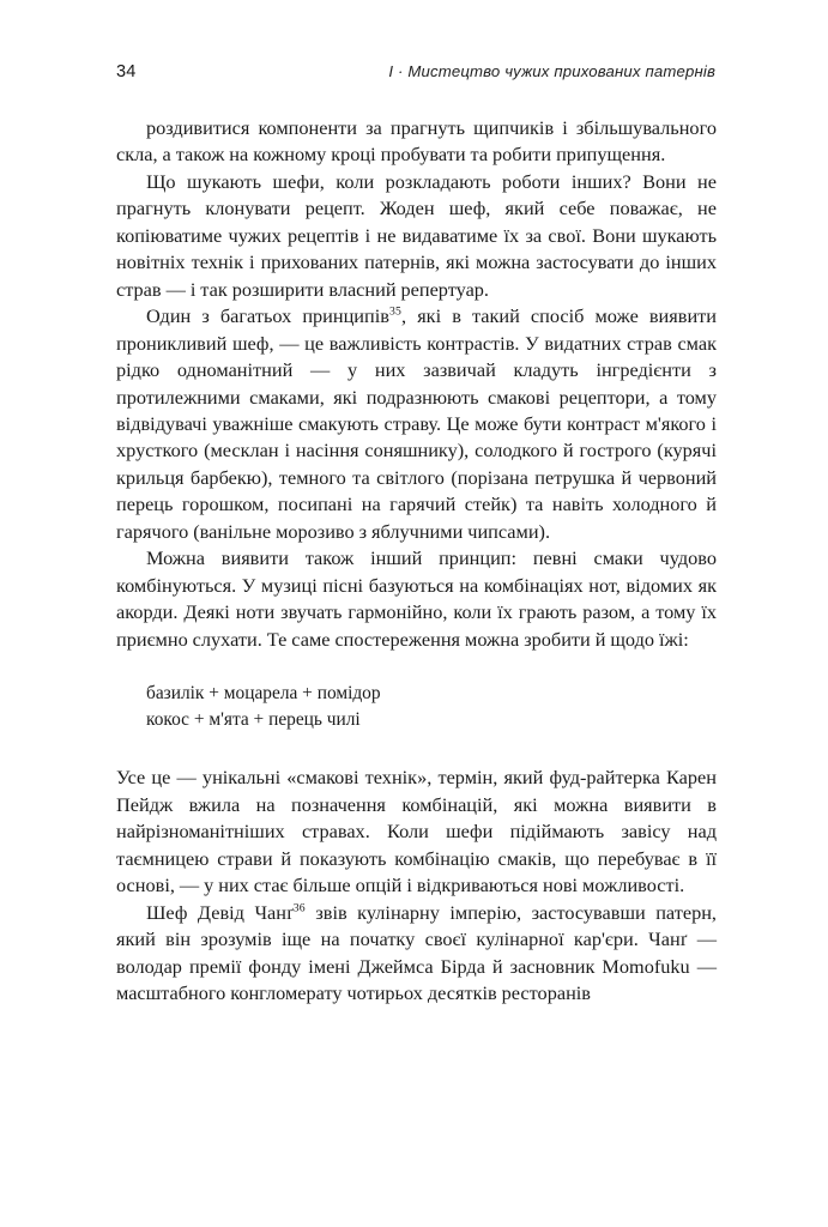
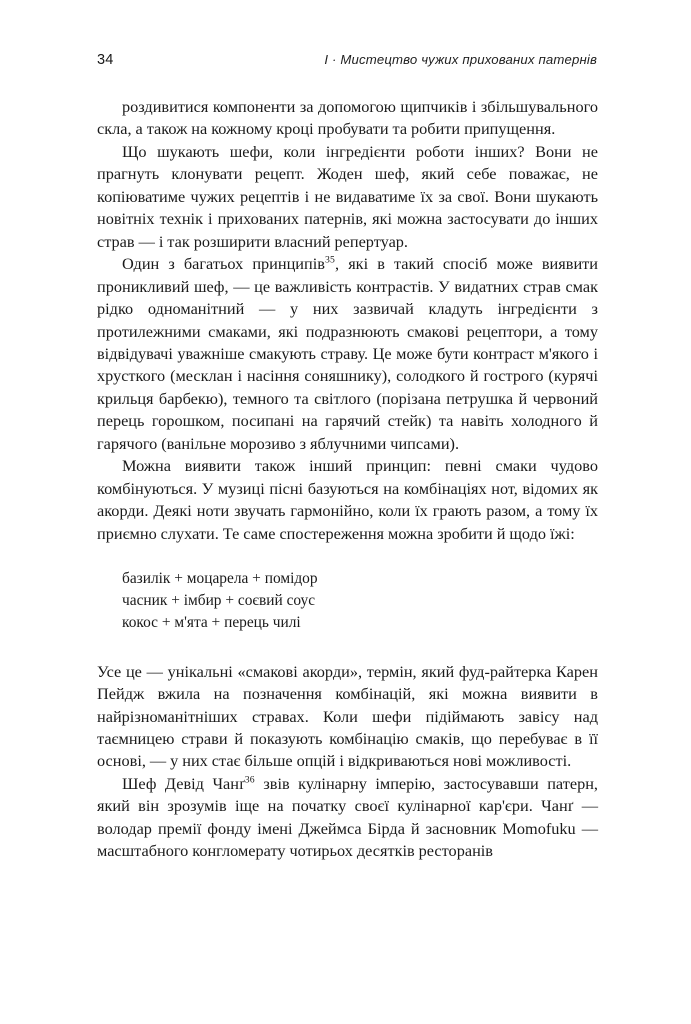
  34
  I · Мистецтво чужих прихованих патернів
- роздивитися компоненти за прагнуть щипчиків і збільшувального скла, а також на кожному кроці пробувати та робити припущення.
+ роздивитися компоненти за допомогою щипчиків і збільшувального скла, а також на кожному кроці пробувати та робити припущення.
- Що шукають шефи, коли розкладають роботи інших? Вони не прагнуть клонувати рецепт. Жоден шеф, який себе поважає, не копіюватиме чужих рецептів і не видаватиме їх за свої. Вони шукають новітніх технік і прихованих патернів, які можна застосувати до інших страв — і так розширити власний репертуар.
+ Що шукають шефи, коли інгредієнти роботи інших? Вони не прагнуть клонувати рецепт. Жоден шеф, який себе поважає, не копіюватиме чужих рецептів і не видаватиме їх за свої. Вони шукають новітніх технік і прихованих патернів, які можна застосувати до інших страв — і так розширити власний репертуар.
  Один з багатьох принципів35, які в такий спосіб може виявити проникливий шеф, — це важливість контрастів. У видатних страв смак рідко одноманітний — у них зазвичай кладуть інгредієнти з протилежними смаками, які подразнюють смакові рецептори, а тому відвідувачі уважніше смакують страву. Це може бути контраст м'якого і хрусткого (месклан і насіння соняшнику), солодкого й гострого (курячі крильця барбекю), темного та світлого (порізана петрушка й червоний перець горошком, посипані на гарячий стейк) та навіть холодного й гарячого (ванільне морозиво з яблучними чипсами).
  Можна виявити також інший принцип: певні смаки чудово комбінуються. У музиці пісні базуються на комбінаціях нот, відомих як акорди. Деякі ноти звучать гармонійно, коли їх грають разом, а тому їх приємно слухати. Те саме спостереження можна зробити й щодо їжі:
  базилік + моцарела + помідор
+ часник + імбир + соєвий соус
  кокос + м'ята + перець чилі
- Усе це — унікальні «смакові технік», термін, який фуд-райтерка Карен Пейдж вжила на позначення комбінацій, які можна виявити в найрізноманітніших стравах. Коли шефи підіймають завісу над таємницею страви й показують комбінацію смаків, що перебуває в її основі, — у них стає більше опцій і відкриваються нові можливості.
+ Усе це — унікальні «смакові акорди», термін, який фуд-райтерка Карен Пейдж вжила на позначення комбінацій, які можна виявити в найрізноманітніших стравах. Коли шефи підіймають завісу над таємницею страви й показують комбінацію смаків, що перебуває в її основі, — у них стає більше опцій і відкриваються нові можливості.
  Шеф Девід Чанґ36 звів кулінарну імперію, застосувавши патерн, який він зрозумів іще на початку своєї кулінарної кар'єри. Чанґ — володар премії фонду імені Джеймса Бірда й засновник Momofuku — масштабного конгломерату чотирьох десятків ресторанів
